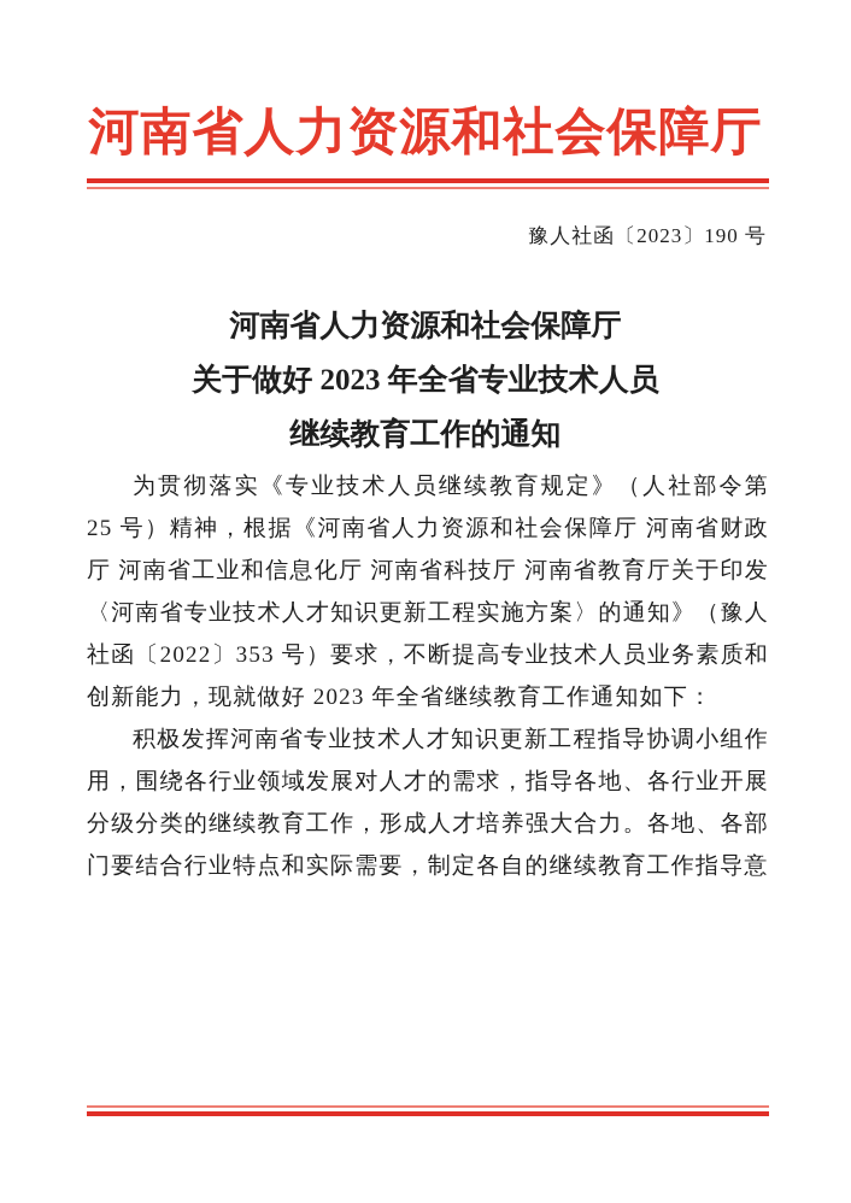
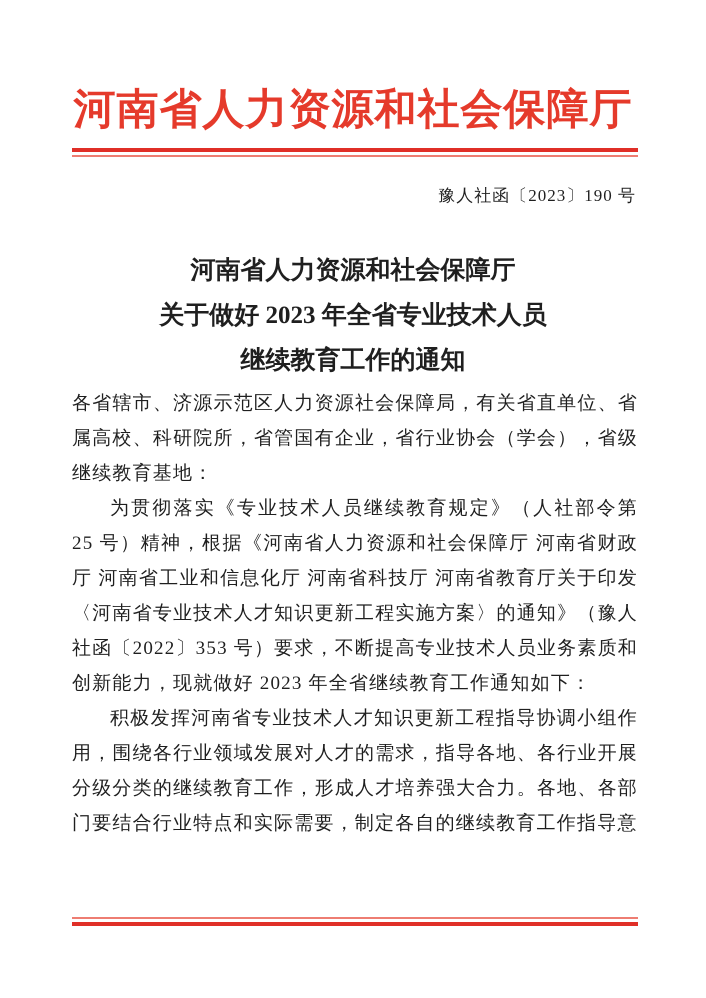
  河南省人力资源和社会保障厅
  豫人社函〔2023〕190 号
  河南省人力资源和社会保障厅
  关于做好 2023 年全省专业技术人员
  继续教育工作的通知
+ 各省辖市、济源示范区人力资源社会保障局，有关省直单位、省属高校、科研院所，省管国有企业，省行业协会（学会），省级继续教育基地：
  为贯彻落实《专业技术人员继续教育规定》（人社部令第 25 号）精神，根据《河南省人力资源和社会保障厅 河南省财政厅 河南省工业和信息化厅 河南省科技厅 河南省教育厅关于印发〈河南省专业技术人才知识更新工程实施方案〉的通知》（豫人社函〔2022〕353 号）要求，不断提高专业技术人员业务素质和创新能力，现就做好 2023 年全省继续教育工作通知如下：
  积极发挥河南省专业技术人才知识更新工程指导协调小组作用，围绕各行业领域发展对人才的需求，指导各地、各行业开展分级分类的继续教育工作，形成人才培养强大合力。各地、各部门要结合行业特点和实际需要，制定各自的继续教育工作指导意
